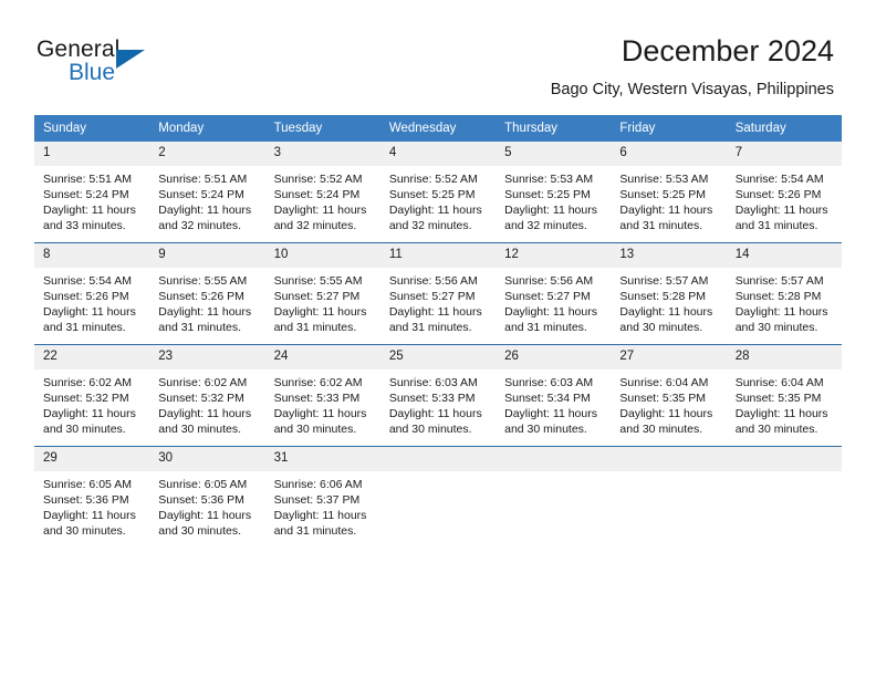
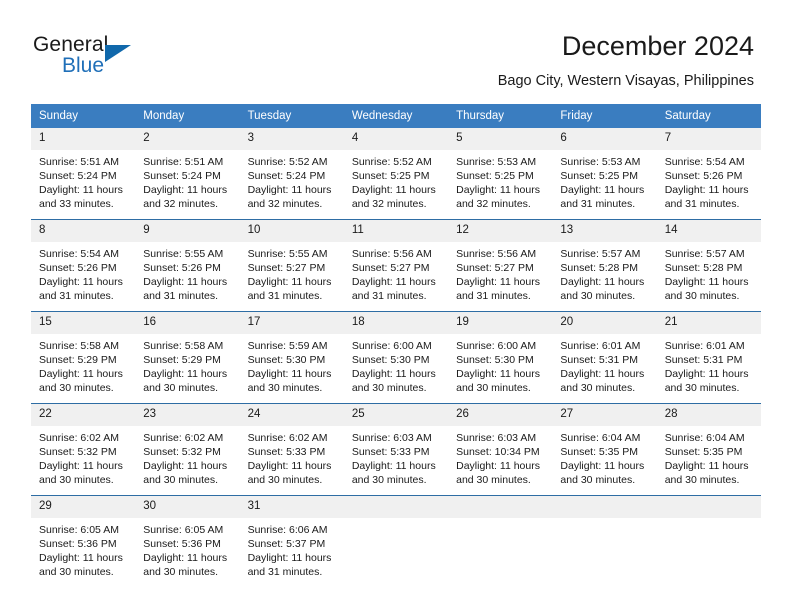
  General
  Blue
  December 2024
  Bago City, Western Visayas, Philippines
  Sunday	Monday	Tuesday	Wednesday	Thursday	Friday	Saturday
  1 Sunrise: 5:51 AM Sunset: 5:24 PM Daylight: 11 hours and 33 minutes.	2 Sunrise: 5:51 AM Sunset: 5:24 PM Daylight: 11 hours and 32 minutes.	3 Sunrise: 5:52 AM Sunset: 5:24 PM Daylight: 11 hours and 32 minutes.	4 Sunrise: 5:52 AM Sunset: 5:25 PM Daylight: 11 hours and 32 minutes.	5 Sunrise: 5:53 AM Sunset: 5:25 PM Daylight: 11 hours and 32 minutes.	6 Sunrise: 5:53 AM Sunset: 5:25 PM Daylight: 11 hours and 31 minutes.	7 Sunrise: 5:54 AM Sunset: 5:26 PM Daylight: 11 hours and 31 minutes.
  8 Sunrise: 5:54 AM Sunset: 5:26 PM Daylight: 11 hours and 31 minutes.	9 Sunrise: 5:55 AM Sunset: 5:26 PM Daylight: 11 hours and 31 minutes.	10 Sunrise: 5:55 AM Sunset: 5:27 PM Daylight: 11 hours and 31 minutes.	11 Sunrise: 5:56 AM Sunset: 5:27 PM Daylight: 11 hours and 31 minutes.	12 Sunrise: 5:56 AM Sunset: 5:27 PM Daylight: 11 hours and 31 minutes.	13 Sunrise: 5:57 AM Sunset: 5:28 PM Daylight: 11 hours and 30 minutes.	14 Sunrise: 5:57 AM Sunset: 5:28 PM Daylight: 11 hours and 30 minutes.
+ 15 Sunrise: 5:58 AM Sunset: 5:29 PM Daylight: 11 hours and 30 minutes.	16 Sunrise: 5:58 AM Sunset: 5:29 PM Daylight: 11 hours and 30 minutes.	17 Sunrise: 5:59 AM Sunset: 5:30 PM Daylight: 11 hours and 30 minutes.	18 Sunrise: 6:00 AM Sunset: 5:30 PM Daylight: 11 hours and 30 minutes.	19 Sunrise: 6:00 AM Sunset: 5:30 PM Daylight: 11 hours and 30 minutes.	20 Sunrise: 6:01 AM Sunset: 5:31 PM Daylight: 11 hours and 30 minutes.	21 Sunrise: 6:01 AM Sunset: 5:31 PM Daylight: 11 hours and 30 minutes.
- 22 Sunrise: 6:02 AM Sunset: 5:32 PM Daylight: 11 hours and 30 minutes.	23 Sunrise: 6:02 AM Sunset: 5:32 PM Daylight: 11 hours and 30 minutes.	24 Sunrise: 6:02 AM Sunset: 5:33 PM Daylight: 11 hours and 30 minutes.	25 Sunrise: 6:03 AM Sunset: 5:33 PM Daylight: 11 hours and 30 minutes.	26 Sunrise: 6:03 AM Sunset: 5:34 PM Daylight: 11 hours and 30 minutes.	27 Sunrise: 6:04 AM Sunset: 5:35 PM Daylight: 11 hours and 30 minutes.	28 Sunrise: 6:04 AM Sunset: 5:35 PM Daylight: 11 hours and 30 minutes.
+ 22 Sunrise: 6:02 AM Sunset: 5:32 PM Daylight: 11 hours and 30 minutes.	23 Sunrise: 6:02 AM Sunset: 5:32 PM Daylight: 11 hours and 30 minutes.	24 Sunrise: 6:02 AM Sunset: 5:33 PM Daylight: 11 hours and 30 minutes.	25 Sunrise: 6:03 AM Sunset: 5:33 PM Daylight: 11 hours and 30 minutes.	26 Sunrise: 6:03 AM Sunset: 10:34 PM Daylight: 11 hours and 30 minutes.	27 Sunrise: 6:04 AM Sunset: 5:35 PM Daylight: 11 hours and 30 minutes.	28 Sunrise: 6:04 AM Sunset: 5:35 PM Daylight: 11 hours and 30 minutes.
  29 Sunrise: 6:05 AM Sunset: 5:36 PM Daylight: 11 hours and 30 minutes.	30 Sunrise: 6:05 AM Sunset: 5:36 PM Daylight: 11 hours and 30 minutes.	31 Sunrise: 6:06 AM Sunset: 5:37 PM Daylight: 11 hours and 31 minutes.
